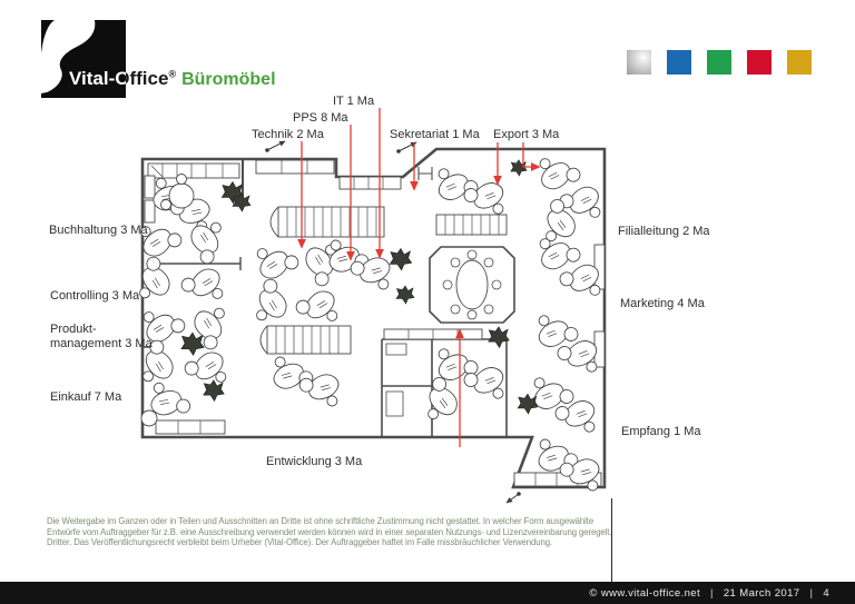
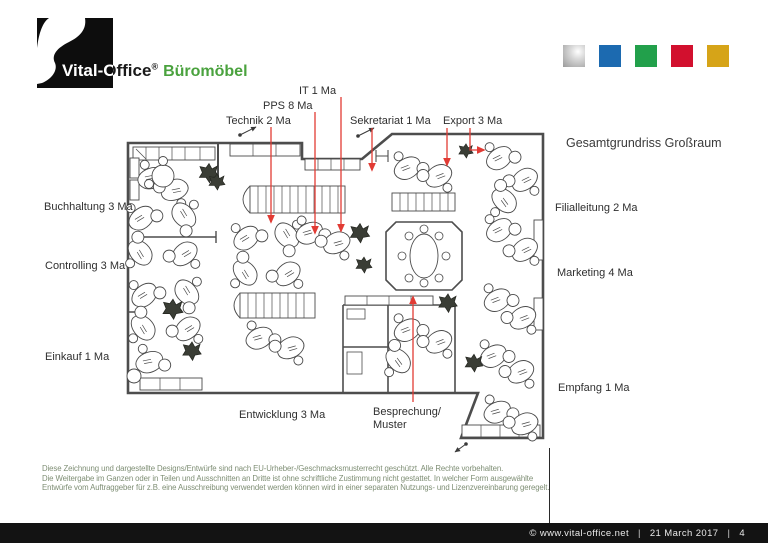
  Vital-Office®Büromöbel
+ Gesamtgrundriss Großraum
  IT 1 Ma
  PPS 8 Ma
  Technik 2 Ma
  Sekretariat 1 Ma
  Export 3 Ma
  Buchhaltung 3 Ma
  Controlling 3 Ma
- Produkt-
- management 3 Ma
- Einkauf 7 Ma
+ Einkauf 1 Ma
  Filialleitung 2 Ma
  Marketing 4 Ma
  Empfang 1 Ma
  Entwicklung 3 Ma
+ Besprechung/
+ Muster
+ Diese Zeichnung und dargestellte Designs/Entwürfe sind nach EU-Urheber-/Geschmacksmusterrecht geschützt. Alle Rechte vorbehalten.
  Die Weitergabe im Ganzen oder in Teilen und Ausschnitten an Dritte ist ohne schriftliche Zustimmung nicht gestattet. In welcher Form ausgewählte
  Entwürfe vom Auftraggeber für z.B. eine Ausschreibung verwendet werden können wird in einer separaten Nutzungs- und Lizenzvereinbarung geregelt
- Dritter. Das Veröffentlichungsrecht verbleibt beim Urheber (Vital-Office). Der Auftraggeber haftet im Falle missbräuchlicher Verwendung.
  © www.vital-office.net
  |
  21 March 2017
  |
  4
